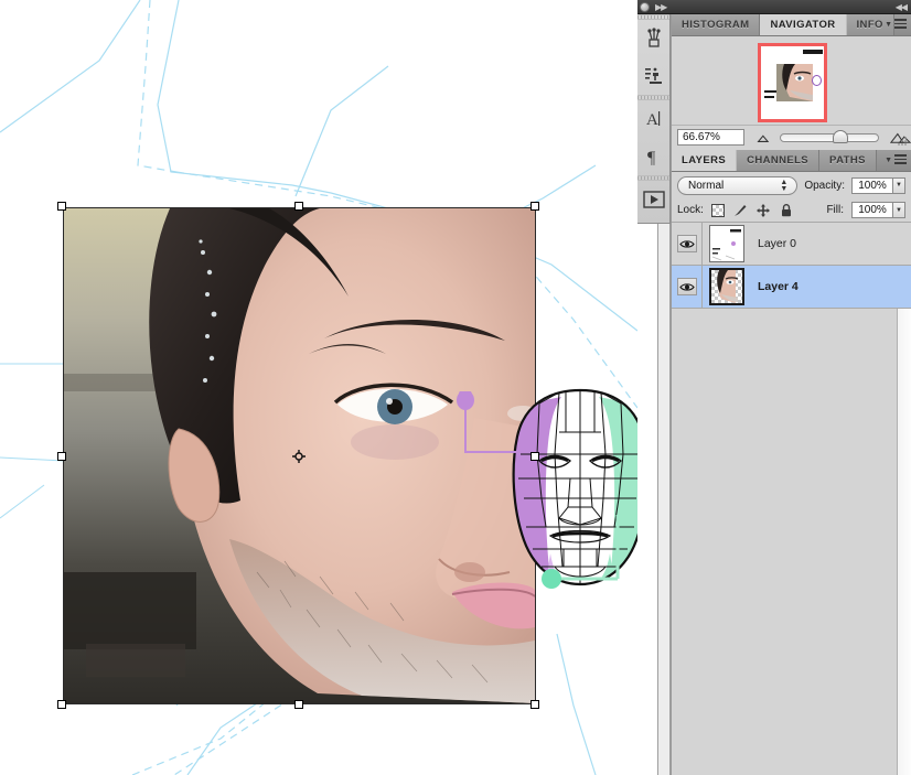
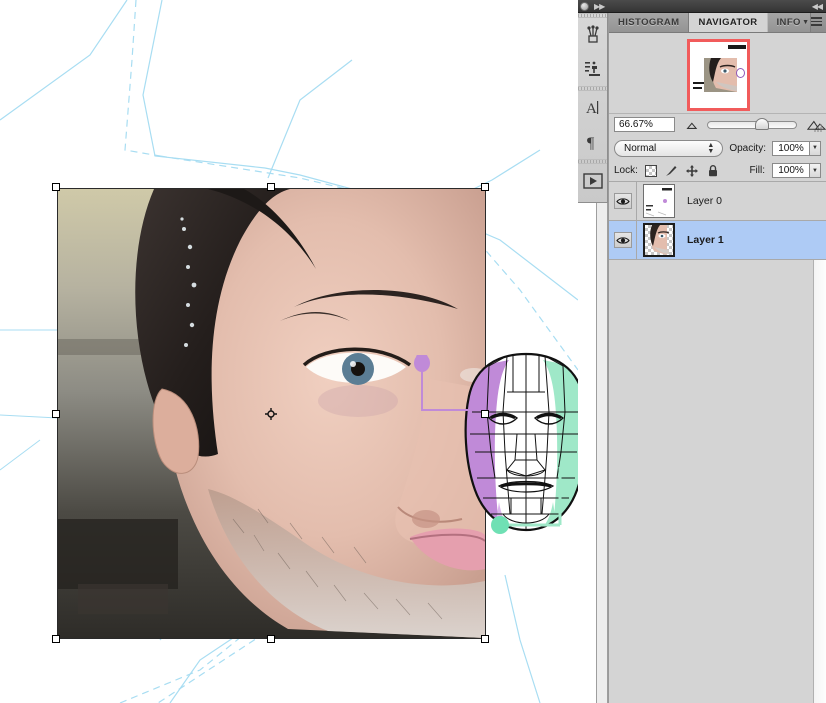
  ▶▶
  ◀◀
  A
  ¶
  HISTOGRAM
  NAVIGATOR
  INFO
  66.67%
- LAYERS
- CHANNELS
- PATHS
  Normal
  Opacity:
  100%
  Lock:
  Fill:
  100%
  Layer 0
- Layer 4
+ Layer 1
